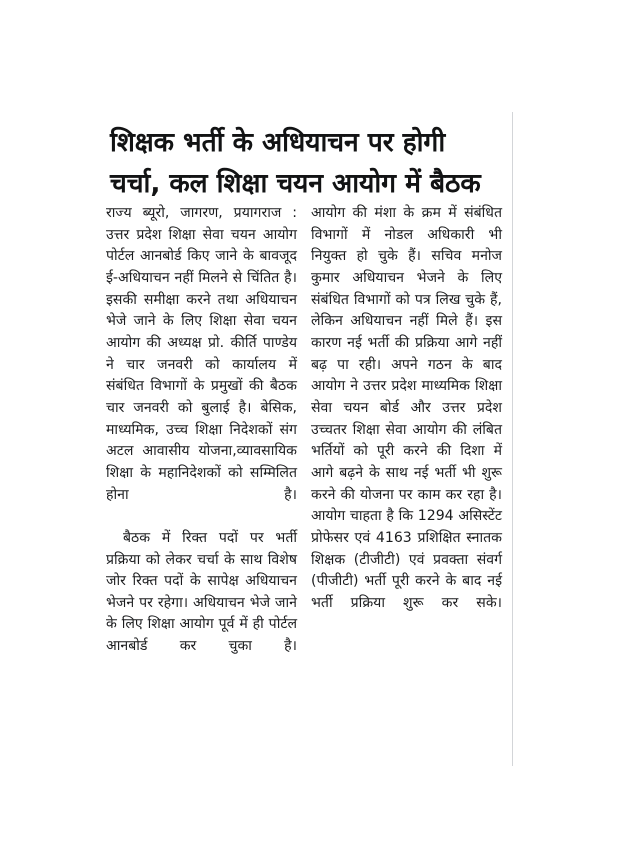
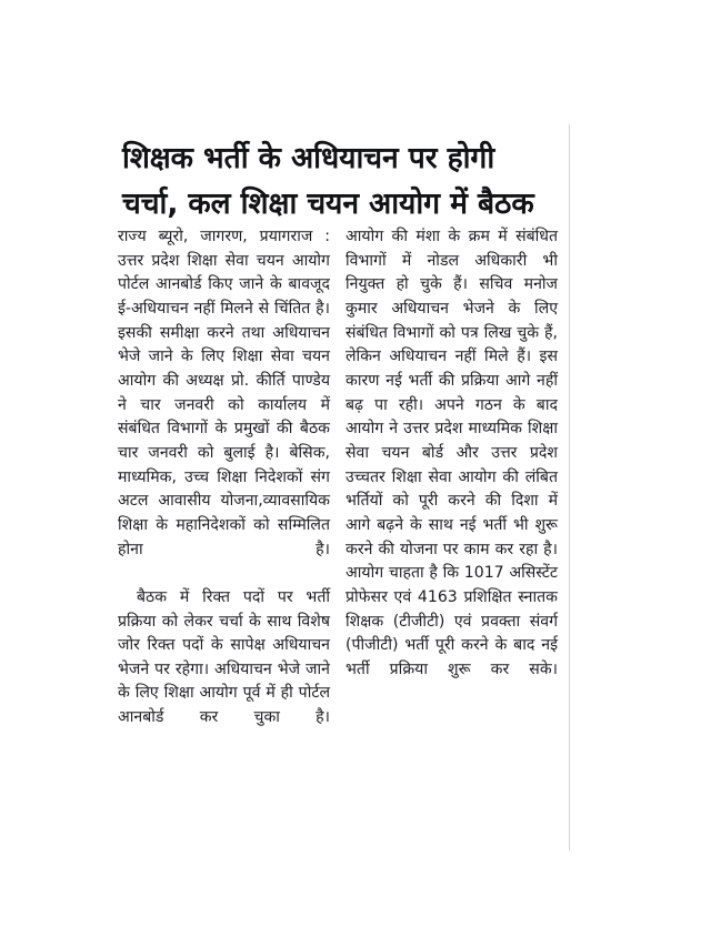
  शिक्षक भर्ती के अधियाचन पर होगी
  चर्चा, कल शिक्षा चयन आयोग में बैठक
  राज्य ब्यूरो, जागरण, प्रयागराज : उत्तर प्रदेश शिक्षा सेवा चयन आयोग पोर्टल आनबोर्ड किए जाने के बावजूद ई-अधियाचन नहीं मिलने से चिंतित है। इसकी समीक्षा करने तथा अधियाचन भेजे जाने के लिए शिक्षा सेवा चयन आयोग की अध्यक्ष प्रो. कीर्ति पाण्डेय ने चार जनवरी को कार्यालय में संबंधित विभागों के प्रमुखों की बैठक चार जनवरी को बुलाई है। बेसिक, माध्यमिक, उच्च शिक्षा निदेशकों संग अटल आवासीय योजना,व्यावसायिक शिक्षा के महानिदेशकों को सम्मिलित होना है।
  बैठक में रिक्त पदों पर भर्ती प्रक्रिया को लेकर चर्चा के साथ विशेष जोर रिक्त पदों के सापेक्ष अधियाचन भेजने पर रहेगा। अधियाचन भेजे जाने के लिए शिक्षा आयोग पूर्व में ही पोर्टल आनबोर्ड कर चुका है।
- आयोग की मंशा के क्रम में संबंधित विभागों में नोडल अधिकारी भी नियुक्त हो चुके हैं। सचिव मनोज कुमार अधियाचन भेजने के लिए संबंधित विभागों को पत्र लिख चुके हैं, लेकिन अधियाचन नहीं मिले हैं। इस कारण नई भर्ती की प्रक्रिया आगे नहीं बढ़ पा रही। अपने गठन के बाद आयोग ने उत्तर प्रदेश माध्यमिक शिक्षा सेवा चयन बोर्ड और उत्तर प्रदेश उच्चतर शिक्षा सेवा आयोग की लंबित भर्तियों को पूरी करने की दिशा में आगे बढ़ने के साथ नई भर्ती भी शुरू करने की योजना पर काम कर रहा है। आयोग चाहता है कि 1294 असिस्टेंट प्रोफेसर एवं 4163 प्रशिक्षित स्नातक शिक्षक (टीजीटी) एवं प्रवक्ता संवर्ग (पीजीटी) भर्ती पूरी करने के बाद नई भर्ती प्रक्रिया शुरू कर सके।
+ आयोग की मंशा के क्रम में संबंधित विभागों में नोडल अधिकारी भी नियुक्त हो चुके हैं। सचिव मनोज कुमार अधियाचन भेजने के लिए संबंधित विभागों को पत्र लिख चुके हैं, लेकिन अधियाचन नहीं मिले हैं। इस कारण नई भर्ती की प्रक्रिया आगे नहीं बढ़ पा रही। अपने गठन के बाद आयोग ने उत्तर प्रदेश माध्यमिक शिक्षा सेवा चयन बोर्ड और उत्तर प्रदेश उच्चतर शिक्षा सेवा आयोग की लंबित भर्तियों को पूरी करने की दिशा में आगे बढ़ने के साथ नई भर्ती भी शुरू करने की योजना पर काम कर रहा है। आयोग चाहता है कि 1017 असिस्टेंट प्रोफेसर एवं 4163 प्रशिक्षित स्नातक शिक्षक (टीजीटी) एवं प्रवक्ता संवर्ग (पीजीटी) भर्ती पूरी करने के बाद नई भर्ती प्रक्रिया शुरू कर सके।
